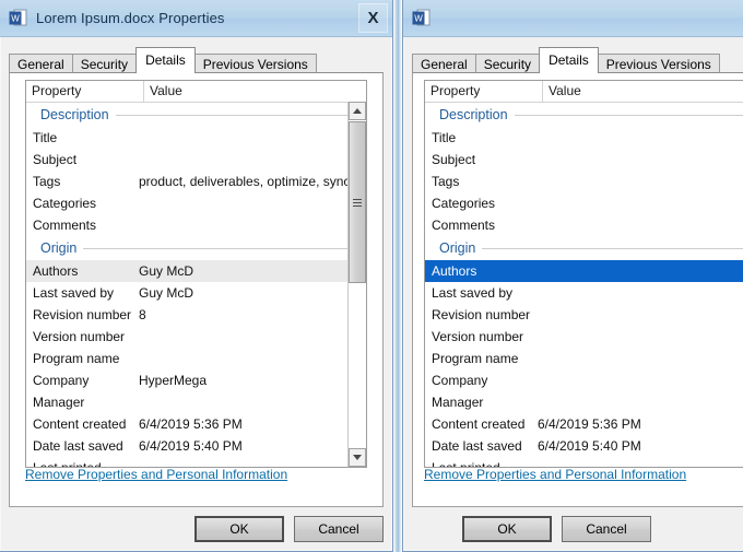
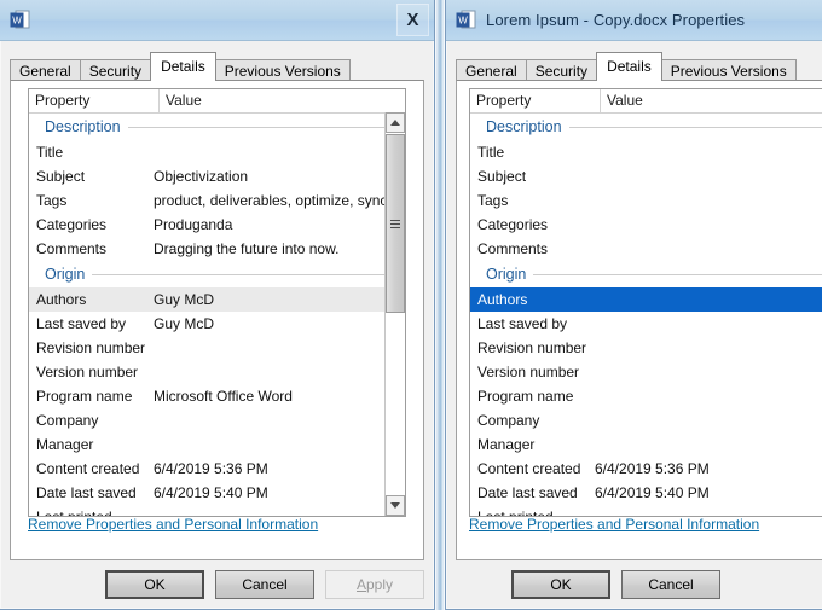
  W
- Lorem Ipsum.docx Properties
  X
  General
  Security
  Details
  Previous Versions
  Property
  Value
  Description
  Title
  Subject
+ Objectivization
  Tags
  product, deliverables, optimize, syn
  Categories
+ Produganda
  Comments
+ Dragging the future into now.
  Origin
  Authors
  Guy McD
  Last saved by
  Guy McD
  Revision number
- 8
  Version number
  Program name
+ Microsoft Office Word
  Company
- HyperMega
  Manager
  Content created
  6/4/2019 5:36 PM
  Date last saved
  6/4/2019 5:40 PM
  Remove Properties and Personal Information
  OK
  Cancel
+ A
+ pply
  W
+ Lorem Ipsum - Copy.docx Properties
  General
  Security
  Details
  Previous Versions
  Property
  Value
  Description
  Title
  Subject
  Tags
  Categories
  Comments
  Origin
  Authors
  Last saved by
  Revision number
  Version number
  Program name
  Company
  Manager
  Content created
  6/4/2019 5:36 PM
  Date last saved
  6/4/2019 5:40 PM
  Remove Properties and Personal Information
  OK
  Cancel
